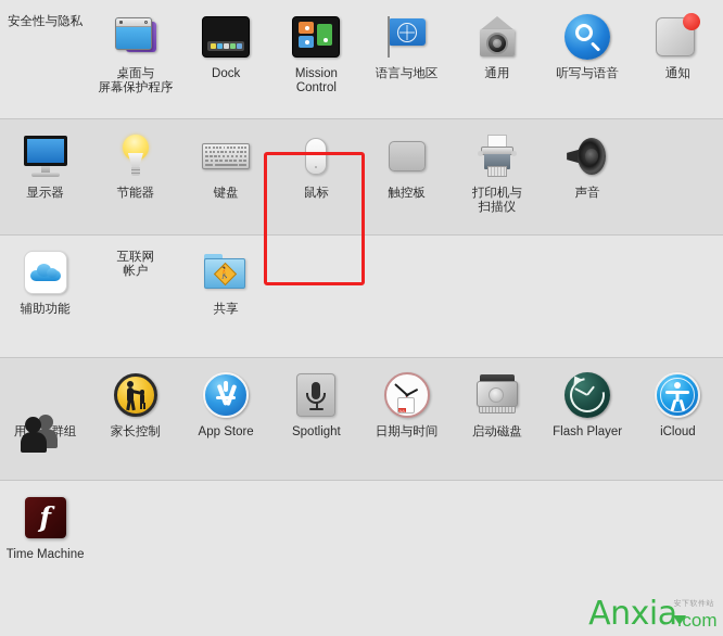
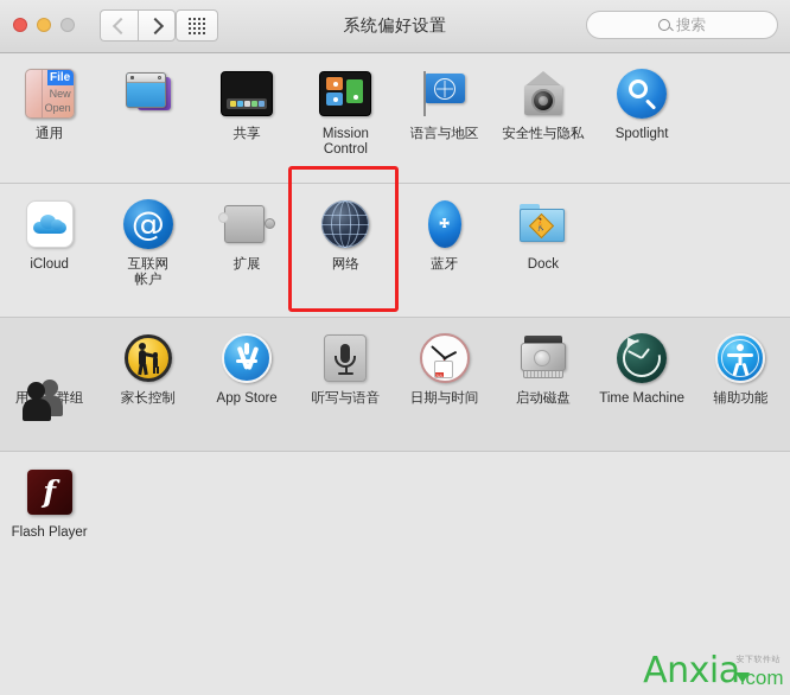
+ 系统偏好设置
+ 搜索
+ File
+ New
+ Open
- 安全性与隐私
+ 通用
- 桌面与
- 屏幕保护程序
- Dock
+ 共享
  Mission
  Control
  语言与地区
- 通用
+ 安全性与隐私
- 听写与语音
+ Spotlight
- 通知
- 显示器
- 节能器
- 键盘
- 鼠标
- 触控板
- 打印机与
- 扫描仪
- 声音
- 辅助功能
+ iCloud
+ @
  互联网
  帐户
+ 扩展
+ 网络
+ ᛭
+ 蓝牙
- 共享
+ Dock
  家长控制
  App Store
- Spotlight
+ 听写与语音
  日期与时间
  启动磁盘
- Flash Player
+ Time Machine
- iCloud
+ 辅助功能
  f
- Time Machine
+ Flash Player
  Anxia
  .com
